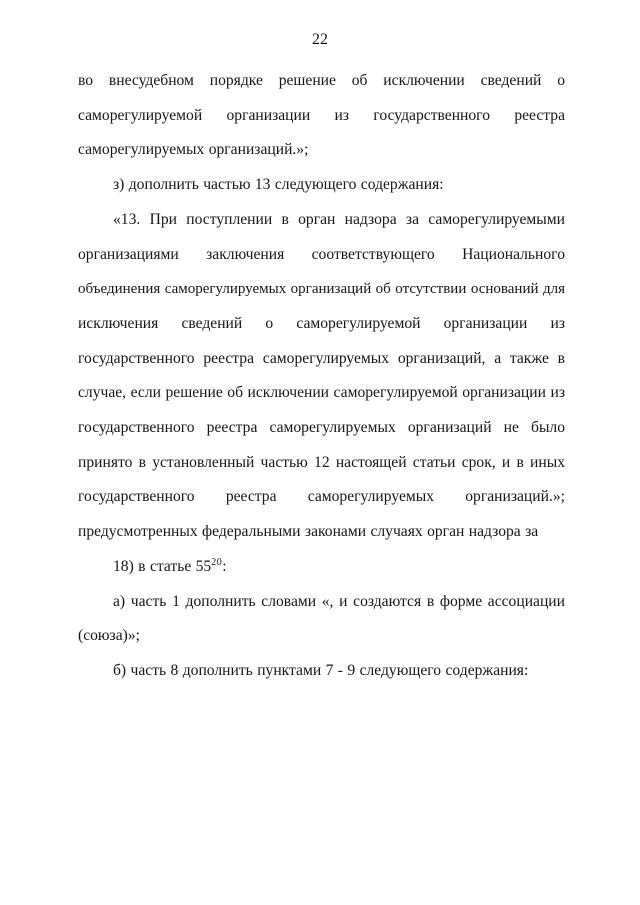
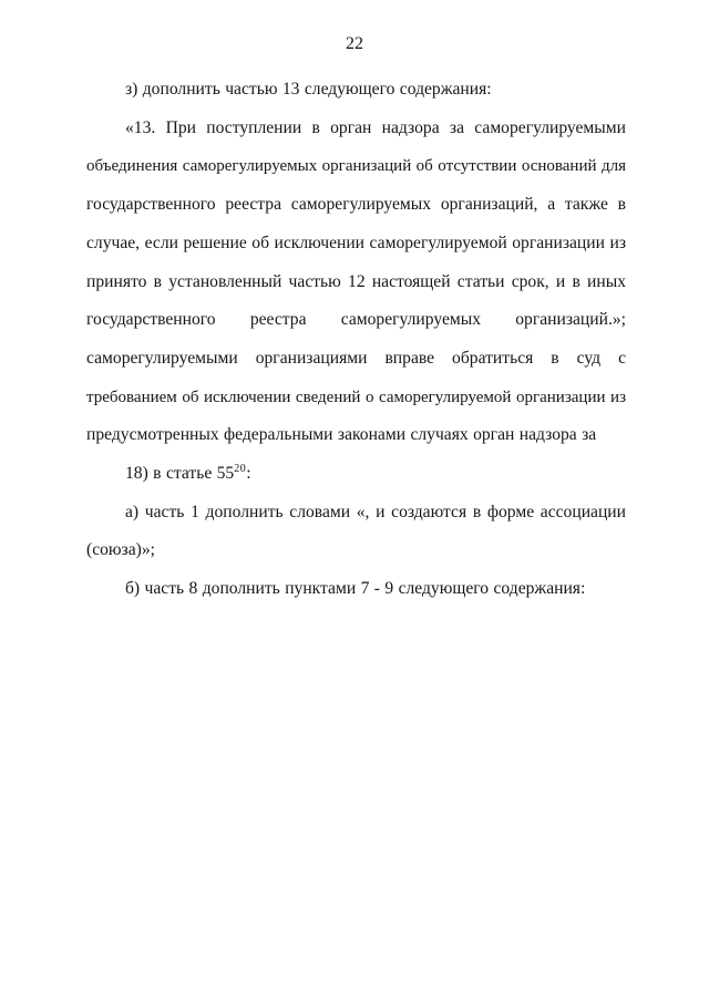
  22
- во внесудебном порядке решение об исключении сведений о
- саморегулируемой организации из государственного реестра
- саморегулируемых организаций.»;
  з) дополнить частью 13 следующего содержания:
  «13. При поступлении в орган надзора за саморегулируемыми
- организациями заключения соответствующего Национального
  объединения саморегулируемых организаций об отсутствии оснований для
- исключения сведений о саморегулируемой организации из
  государственного реестра саморегулируемых организаций, а также в
  случае, если решение об исключении саморегулируемой организации из
- государственного реестра саморегулируемых организаций не было
  принято в установленный частью 12 настоящей статьи срок, и в иных
  государственного реестра саморегулируемых организаций.»;
+ саморегулируемыми организациями вправе обратиться в суд с
+ требованием об исключении сведений о саморегулируемой организации из
  предусмотренных федеральными законами случаях орган надзора за
  18) в статье 5520:
  а) часть 1 дополнить словами «, и создаются в форме ассоциации
  (союза)»;
  б) часть 8 дополнить пунктами 7 - 9 следующего содержания:
